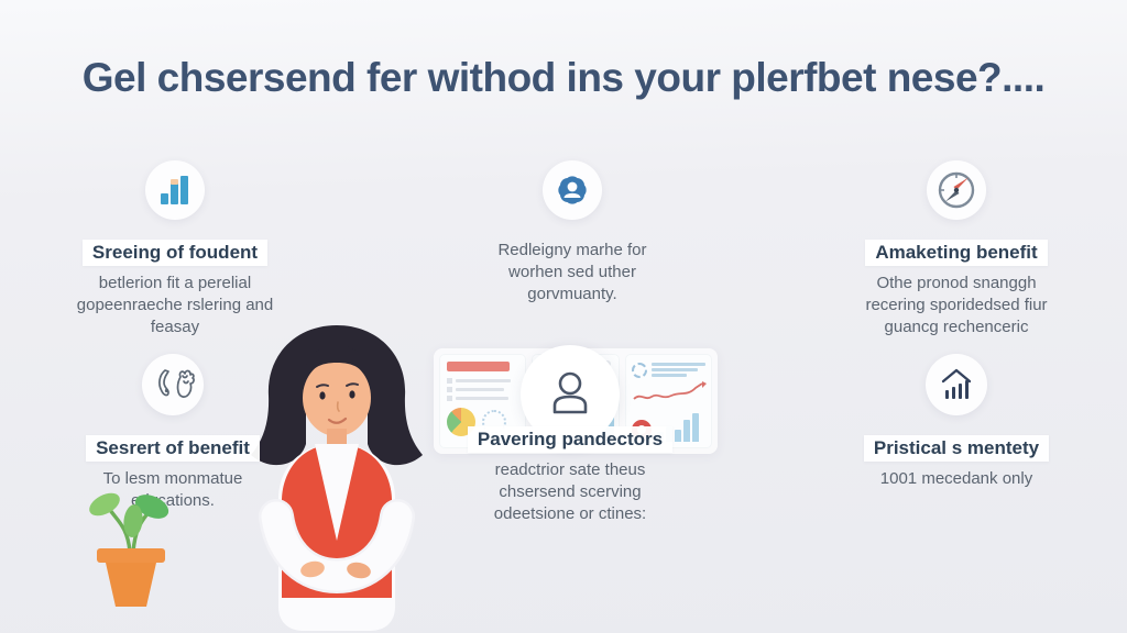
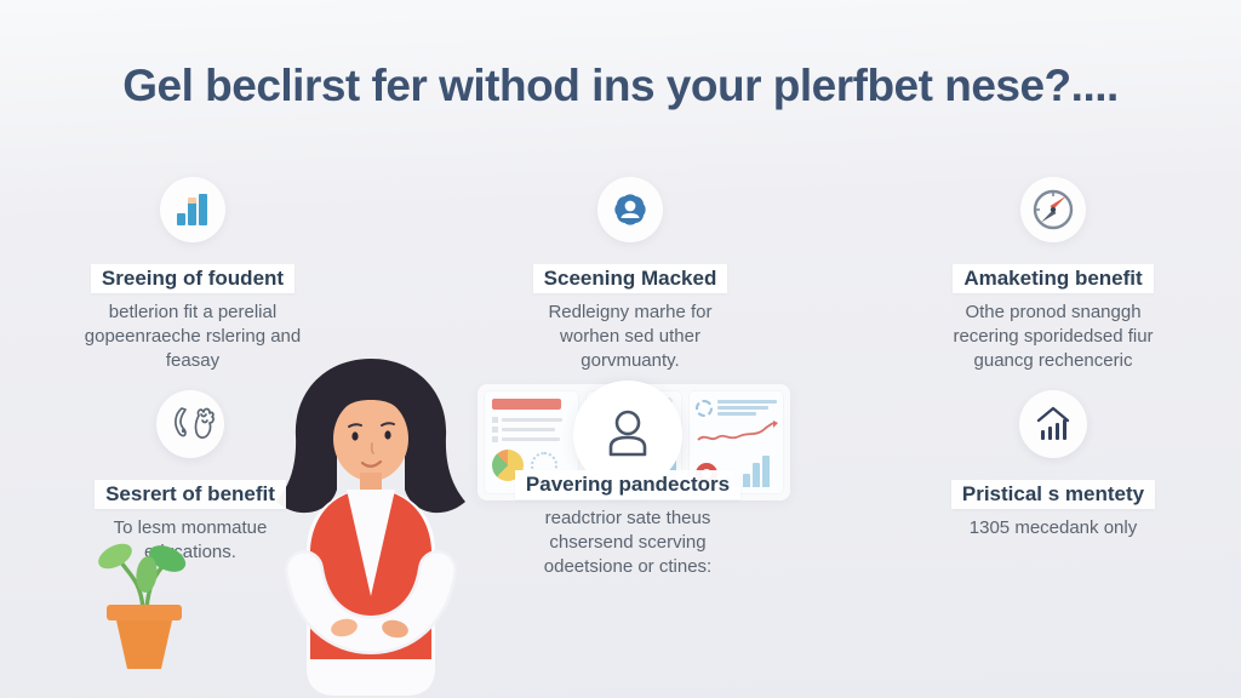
- Gel chsersend fer withod ins your plerfbet nese?....
+ Gel beclirst fer withod ins your plerfbet nese?....
  Sreeing of foudent
  betlerion fit a perelial gopeenraeche rslering and feasay
+ Sceening Macked
  Redleigny marhe for worhen sed uther gorvmuanty.
  Amaketing benefit
  Othe pronod snanggh recering sporidedsed fiur guancg rechenceric
  Sesrert of benefit
  To lesm monmatue cations.
  Pristical s mentety
- 1001 mecedank only
+ 1305 mecedank only
  Pavering pandectors
  readctrior sate theus chsersend scerving odeetsione or ctines:
